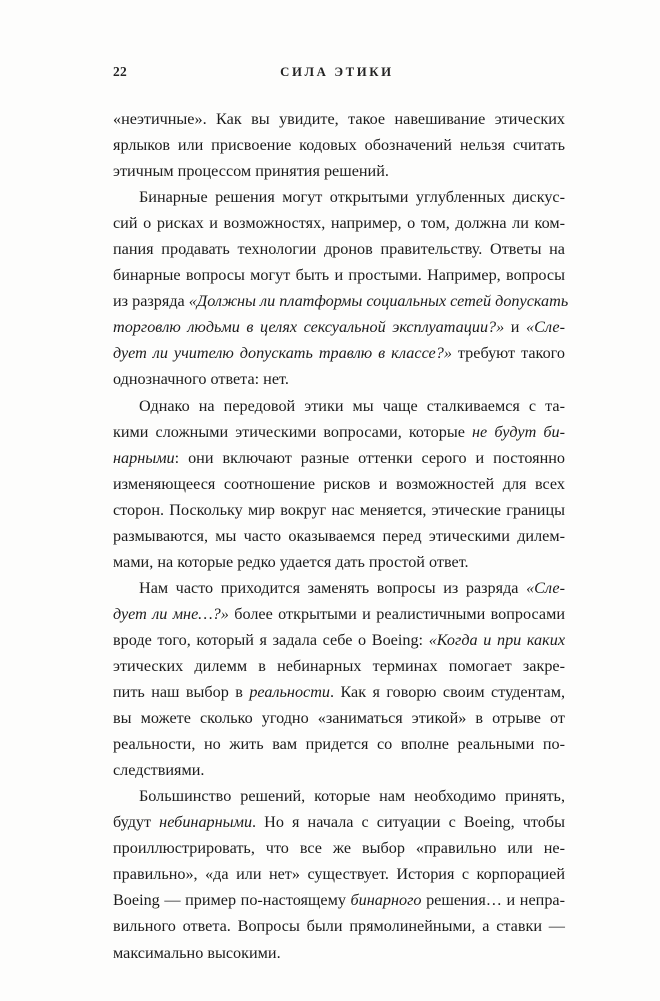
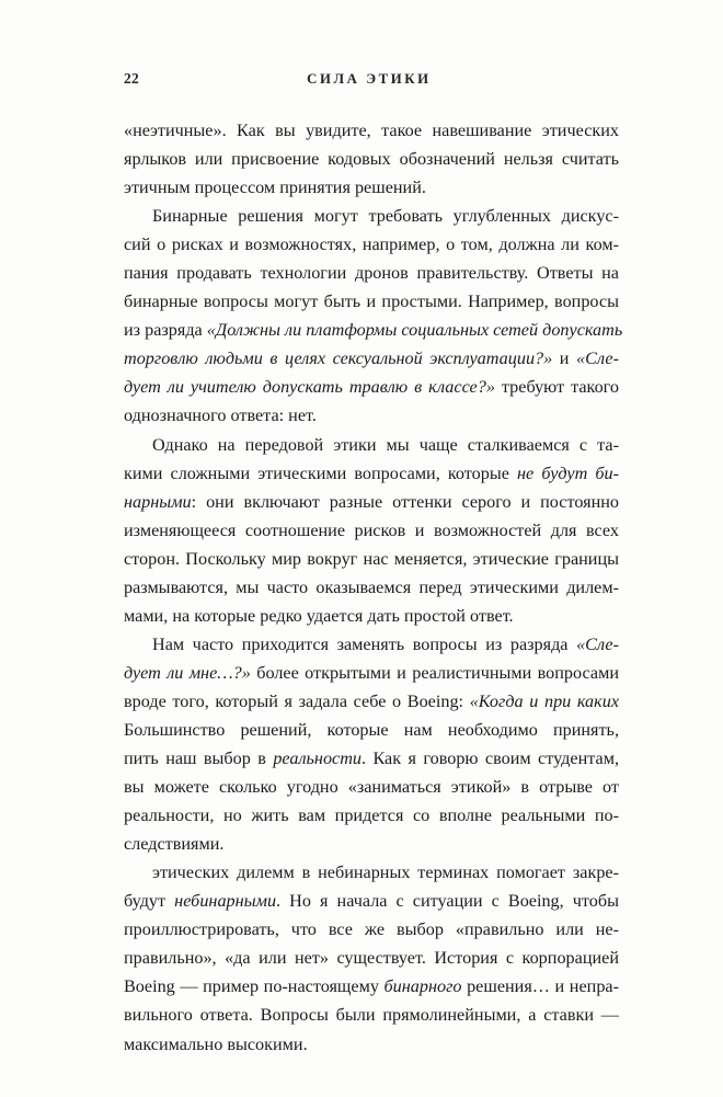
  22
  СИЛА ЭТИКИ
  «неэтичные». Как вы увидите, такое навешивание этических
  ярлыков или присвоение кодовых обозначений нельзя считать
  этичным процессом принятия решений.
- Бинарные решения могут открытыми углубленных дискус-
+ Бинарные решения могут требовать углубленных дискус-
  сий о рисках и возможностях, например, о том, должна ли ком-
  пания продавать технологии дронов правительству. Ответы на
  бинарные вопросы могут быть и простыми. Например, вопросы
  из разряда «Должны ли платформы социальных сетей допускать
  торговлю людьми в целях сексуальной эксплуатации?» и «Сле-
  дует ли учителю допускать травлю в классе?» требуют такого
  однозначного ответа: нет.
  Однако на передовой этики мы чаще сталкиваемся с та-
  кими сложными этическими вопросами, которые не будут би-
  нарными: они включают разные оттенки серого и постоянно
  изменяющееся соотношение рисков и возможностей для всех
  сторон. Поскольку мир вокруг нас меняется, этические границы
  размываются, мы часто оказываемся перед этическими дилем-
  мами, на которые редко удается дать простой ответ.
  Нам часто приходится заменять вопросы из разряда «Сле-
  дует ли мне…?» более открытыми и реалистичными вопросами
  вроде того, который я задала себе о Boeing: «Когда и при каких
- этических дилемм в небинарных терминах помогает закре-
+ Большинство решений, которые нам необходимо принять,
  пить наш выбор в реальности. Как я говорю своим студентам,
  вы можете сколько угодно «заниматься этикой» в отрыве от
  реальности, но жить вам придется со вполне реальными по-
  следствиями.
- Большинство решений, которые нам необходимо принять,
+ этических дилемм в небинарных терминах помогает закре-
  будут небинарными. Но я начала с ситуации с Boeing, чтобы
  проиллюстрировать, что все же выбор «правильно или не-
  правильно», «да или нет» существует. История с корпорацией
  Boeing — пример по-настоящему бинарного решения… и непра-
  вильного ответа. Вопросы были прямолинейными, а ставки —
  максимально высокими.
